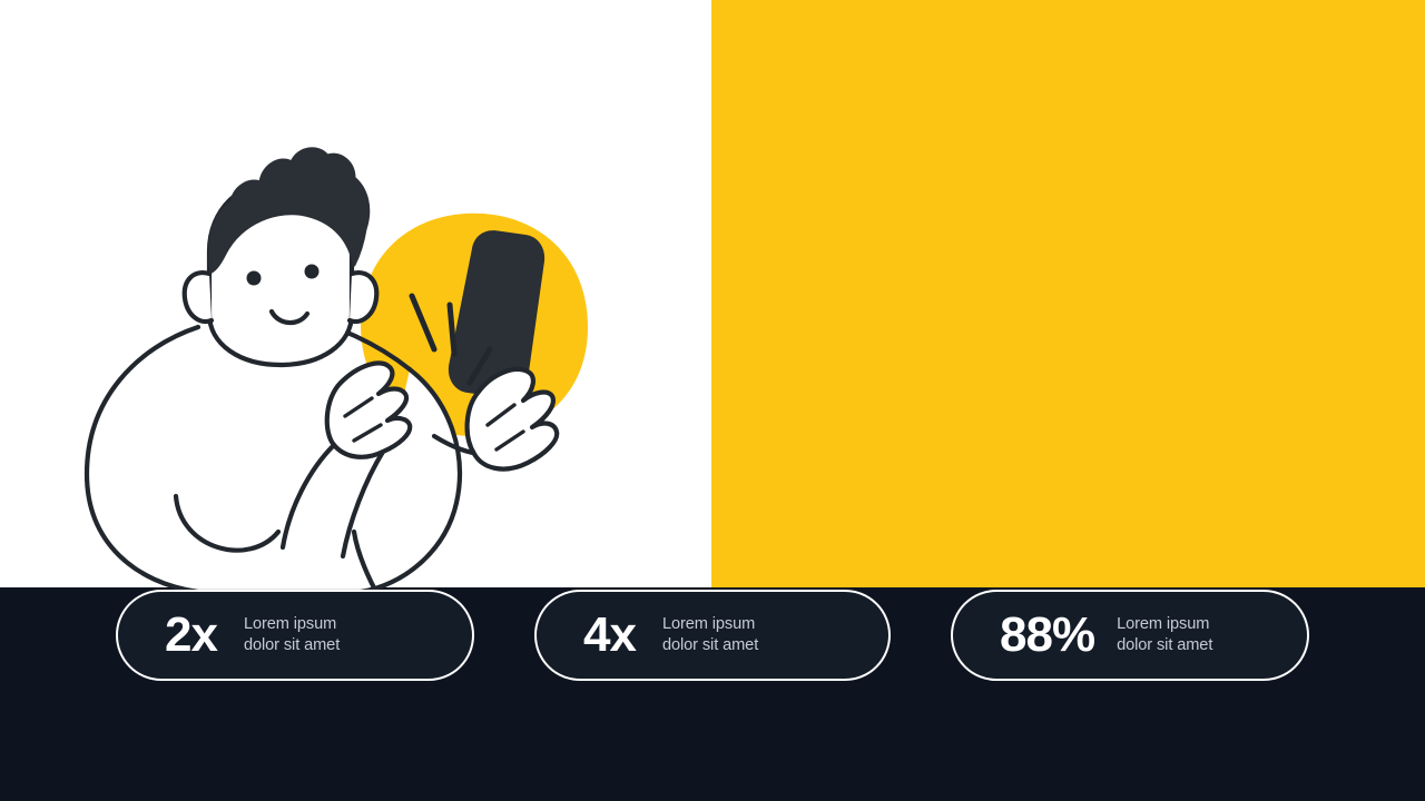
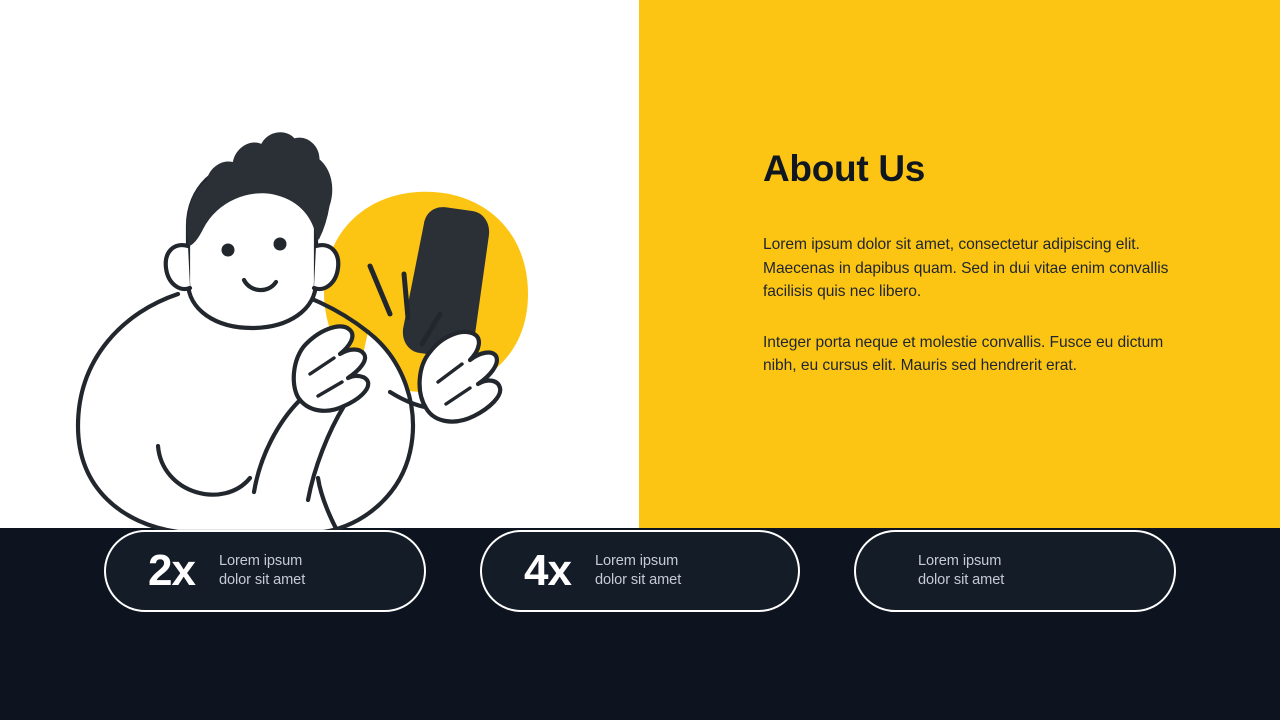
+ About Us
+ Lorem ipsum dolor sit amet, consectetur adipiscing elit. Maecenas in dapibus quam. Sed in dui vitae enim convallis facilisis quis nec libero.
+ Integer porta neque et molestie convallis. Fusce eu dictum nibh, eu cursus elit. Mauris sed hendrerit erat.
  2x
  Lorem ipsum
  dolor sit amet
  4x
  Lorem ipsum
  dolor sit amet
- 88%
  Lorem ipsum
  dolor sit amet
